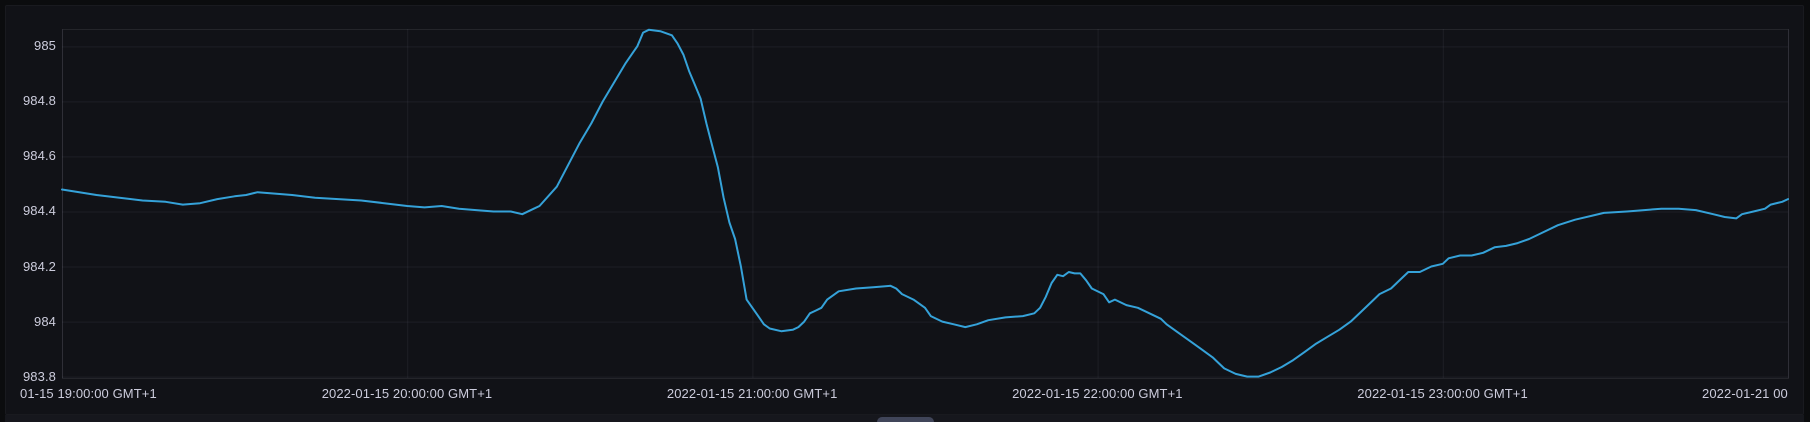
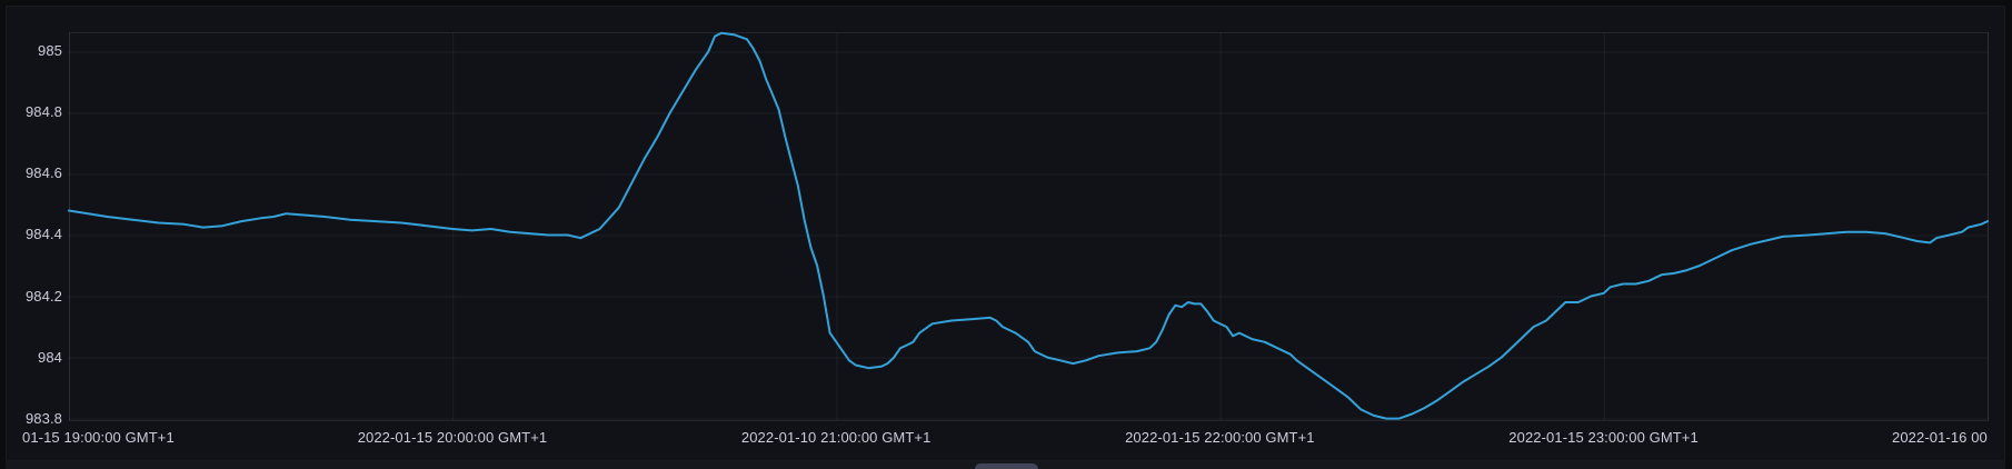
  985
  984.8
  984.6
  984.4
  984.2
  984
  983.8
  01-15 19:00:00 GMT+1
  2022-01-15 20:00:00 GMT+1
- 2022-01-15 21:00:00 GMT+1
+ 2022-01-10 21:00:00 GMT+1
  2022-01-15 22:00:00 GMT+1
  2022-01-15 23:00:00 GMT+1
- 2022-01-21 00
+ 2022-01-16 00
